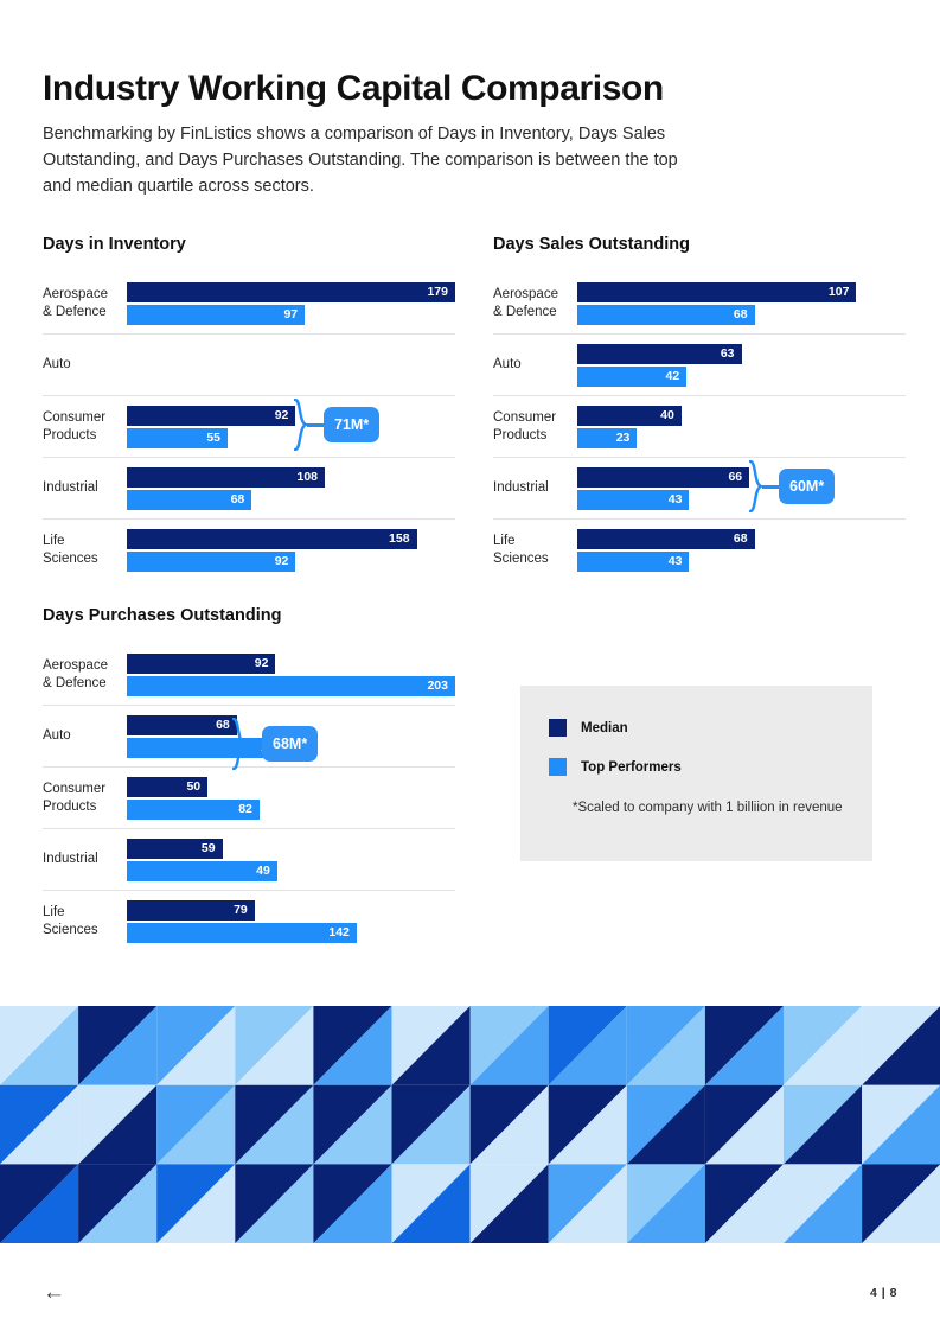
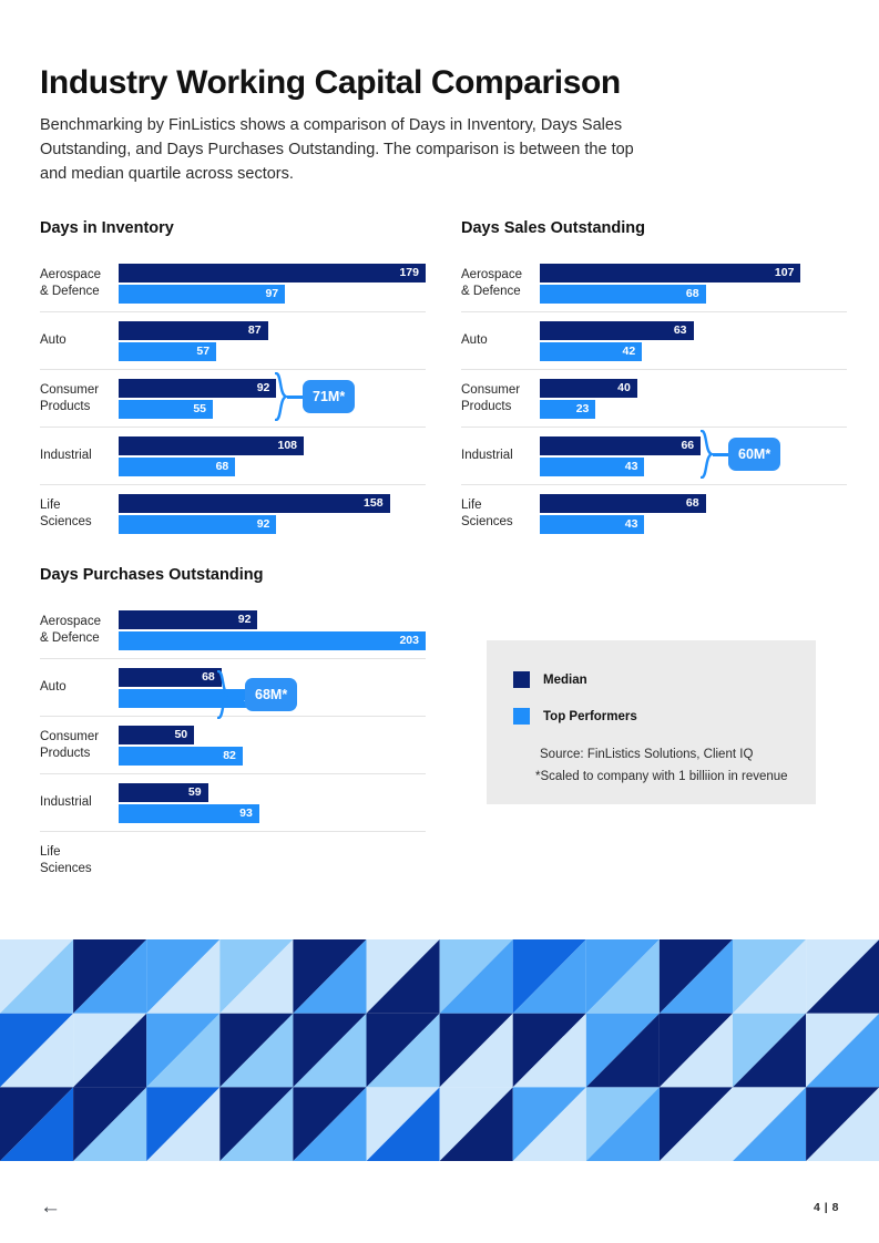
  Industry Working Capital Comparison
  Benchmarking by FinListics shows a comparison of Days in Inventory, Days Sales Outstanding, and Days Purchases Outstanding. The comparison is between the top and median quartile across sectors.
  Days in Inventory
  Aerospace
  & Defence
  179
  97
  Auto
+ 87
+ 57
  Consumer
  Products
  92
  55
  71M*
  Industrial
  108
  68
  Life
  Sciences
  158
  92
  Days Sales Outstanding
  Aerospace
  & Defence
  107
  68
  Auto
  63
  42
  Consumer
  Products
  40
  23
  Industrial
  66
  43
  60M*
  Life
  Sciences
  68
  43
  Days Purchases Outstanding
  Aerospace
  & Defence
  92
  203
  Auto
  68
  68M*
  Consumer
  Products
  50
  82
  Industrial
  59
- 49
+ 93
  Life
  Sciences
- 79
- 142
  Median
  Top Performers
+ Source: FinListics Solutions, Client IQ
  *Scaled to company with 1 billiion in revenue
  ←
  4 | 8
